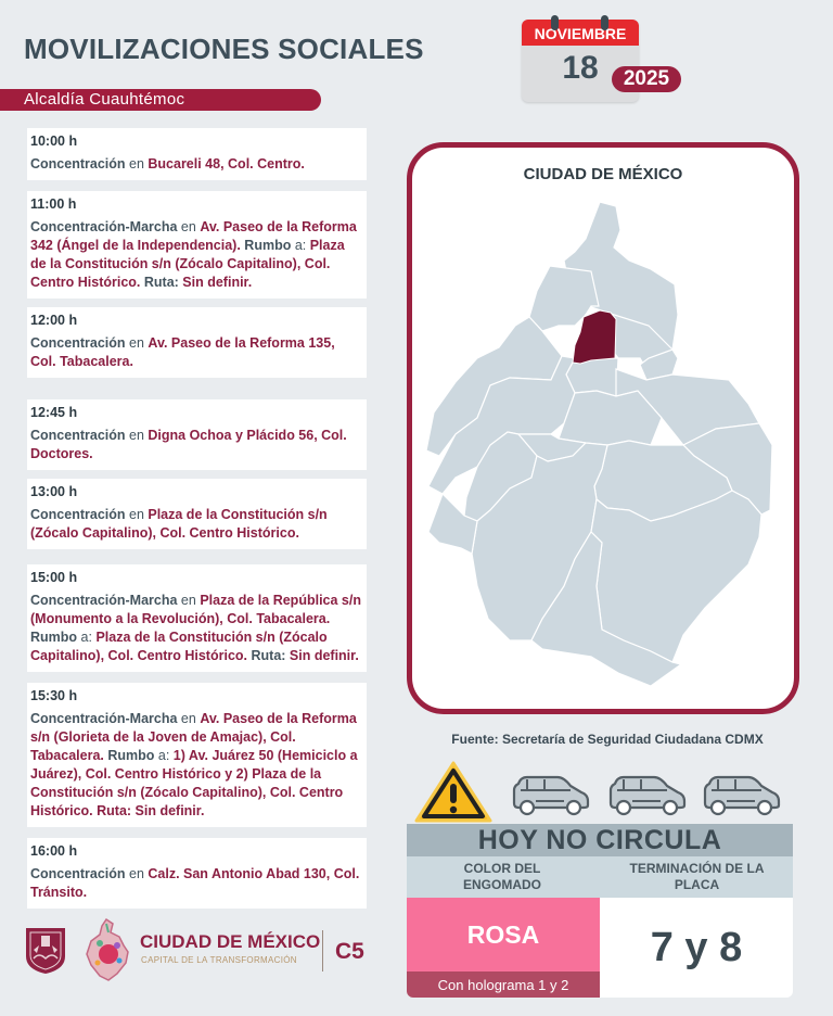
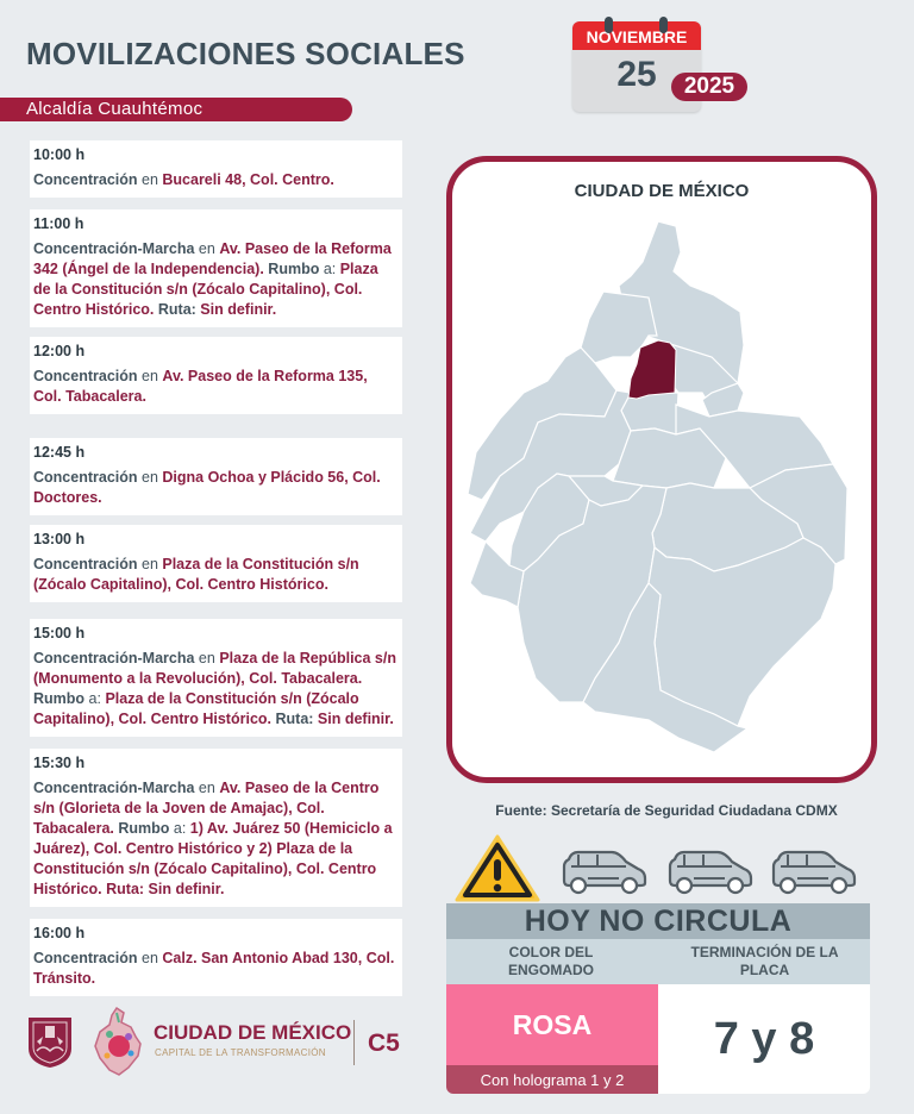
  MOVILIZACIONES SOCIALES
  Alcaldía Cuauhtémoc
  NOVIEMBRE
- 18
+ 25
  2025
  10:00 h
  Concentración en Bucareli 48, Col. Centro.
  11:00 h
  Concentración-Marcha en Av. Paseo de la Reforma 342 (Ángel de la Independencia). Rumbo a: Plaza de la Constitución s/n (Zócalo Capitalino), Col. Centro Histórico. Ruta: Sin definir.
  12:00 h
  Concentración en Av. Paseo de la Reforma 135, Col. Tabacalera.
  12:45 h
  Concentración en Digna Ochoa y Plácido 56, Col. Doctores.
  13:00 h
  Concentración en Plaza de la Constitución s/n (Zócalo Capitalino), Col. Centro Histórico.
  15:00 h
  Concentración-Marcha en Plaza de la República s/n (Monumento a la Revolución), Col. Tabacalera. Rumbo a: Plaza de la Constitución s/n (Zócalo Capitalino), Col. Centro Histórico. Ruta: Sin definir.
  15:30 h
- Concentración-Marcha en Av. Paseo de la Reforma s/n (Glorieta de la Joven de Amajac), Col. Tabacalera. Rumbo a: 1) Av. Juárez 50 (Hemiciclo a Juárez), Col. Centro Histórico y 2) Plaza de la Constitución s/n (Zócalo Capitalino), Col. Centro Histórico. Ruta: Sin definir.
+ Concentración-Marcha en Av. Paseo de la Centro s/n (Glorieta de la Joven de Amajac), Col. Tabacalera. Rumbo a: 1) Av. Juárez 50 (Hemiciclo a Juárez), Col. Centro Histórico y 2) Plaza de la Constitución s/n (Zócalo Capitalino), Col. Centro Histórico. Ruta: Sin definir.
  16:00 h
  Concentración en Calz. San Antonio Abad 130, Col. Tránsito.
  CIUDAD DE MÉXICO
  Fuente: Secretaría de Seguridad Ciudadana CDMX
  HOY NO CIRCULA
  COLOR DEL ENGOMADO
  TERMINACIÓN DE LA PLACA
  ROSA
  Con holograma 1 y 2
  7 y 8
  CIUDAD DE MÉXICO
  CAPITAL DE LA TRANSFORMACIÓN
  C5
